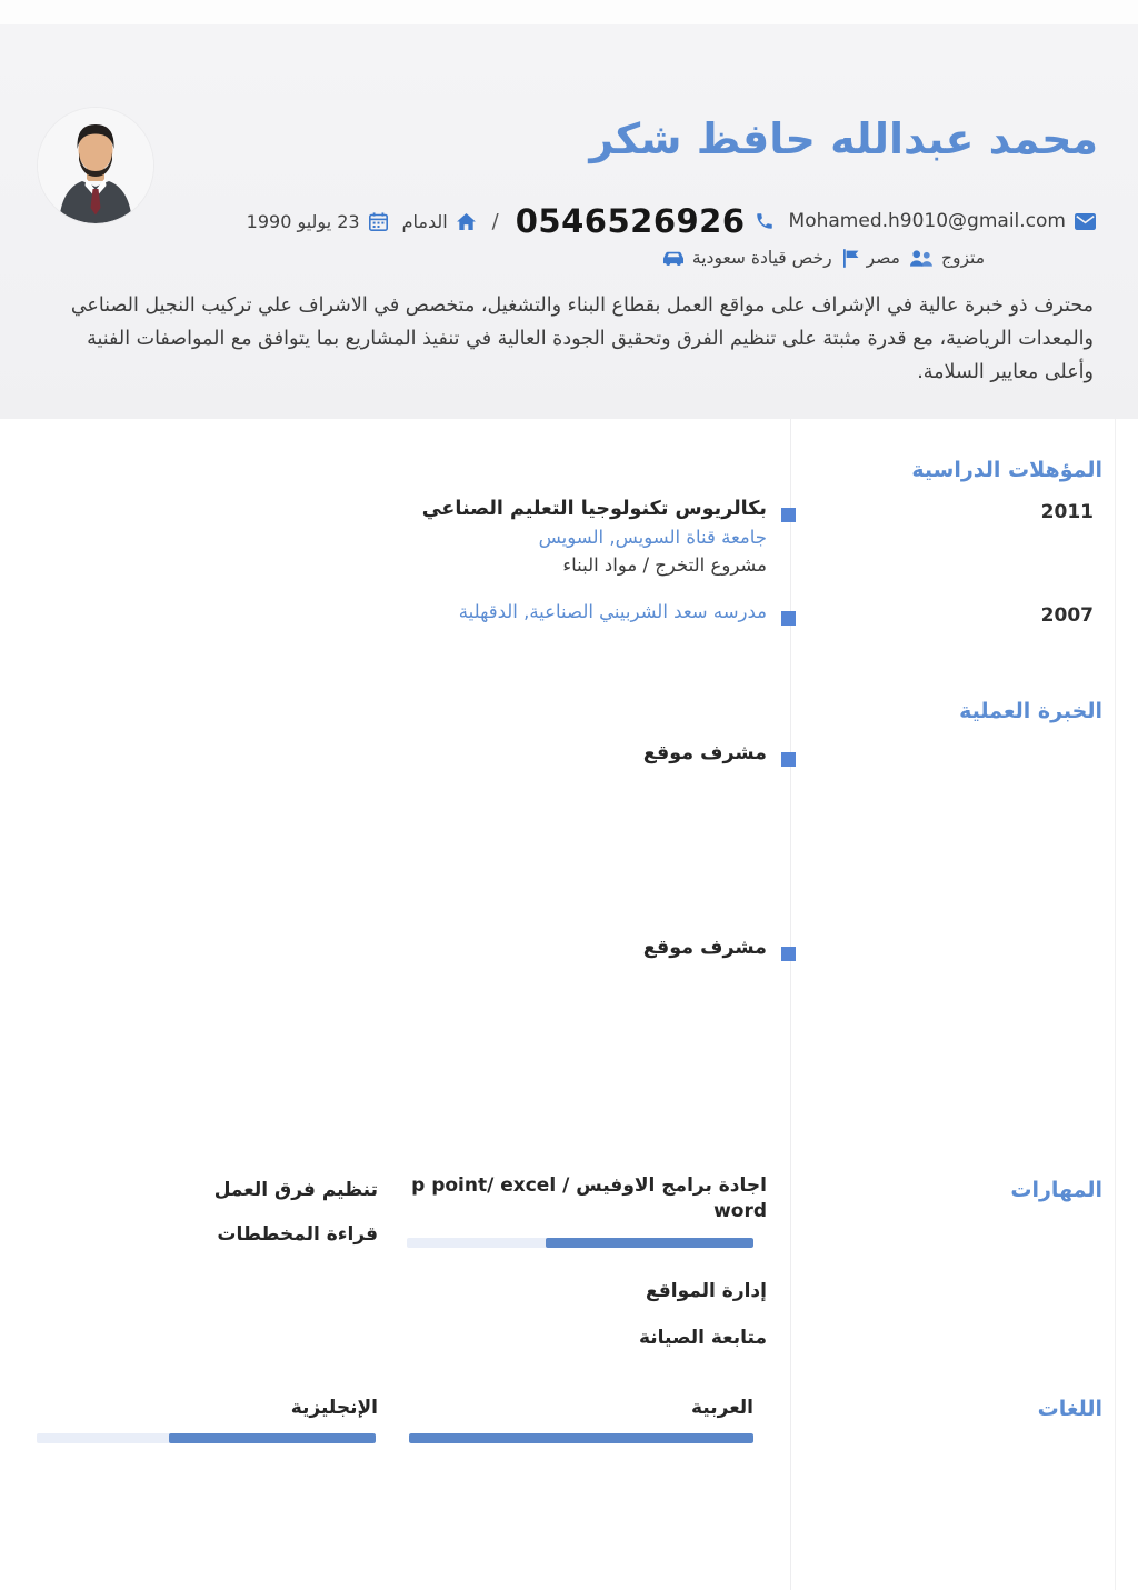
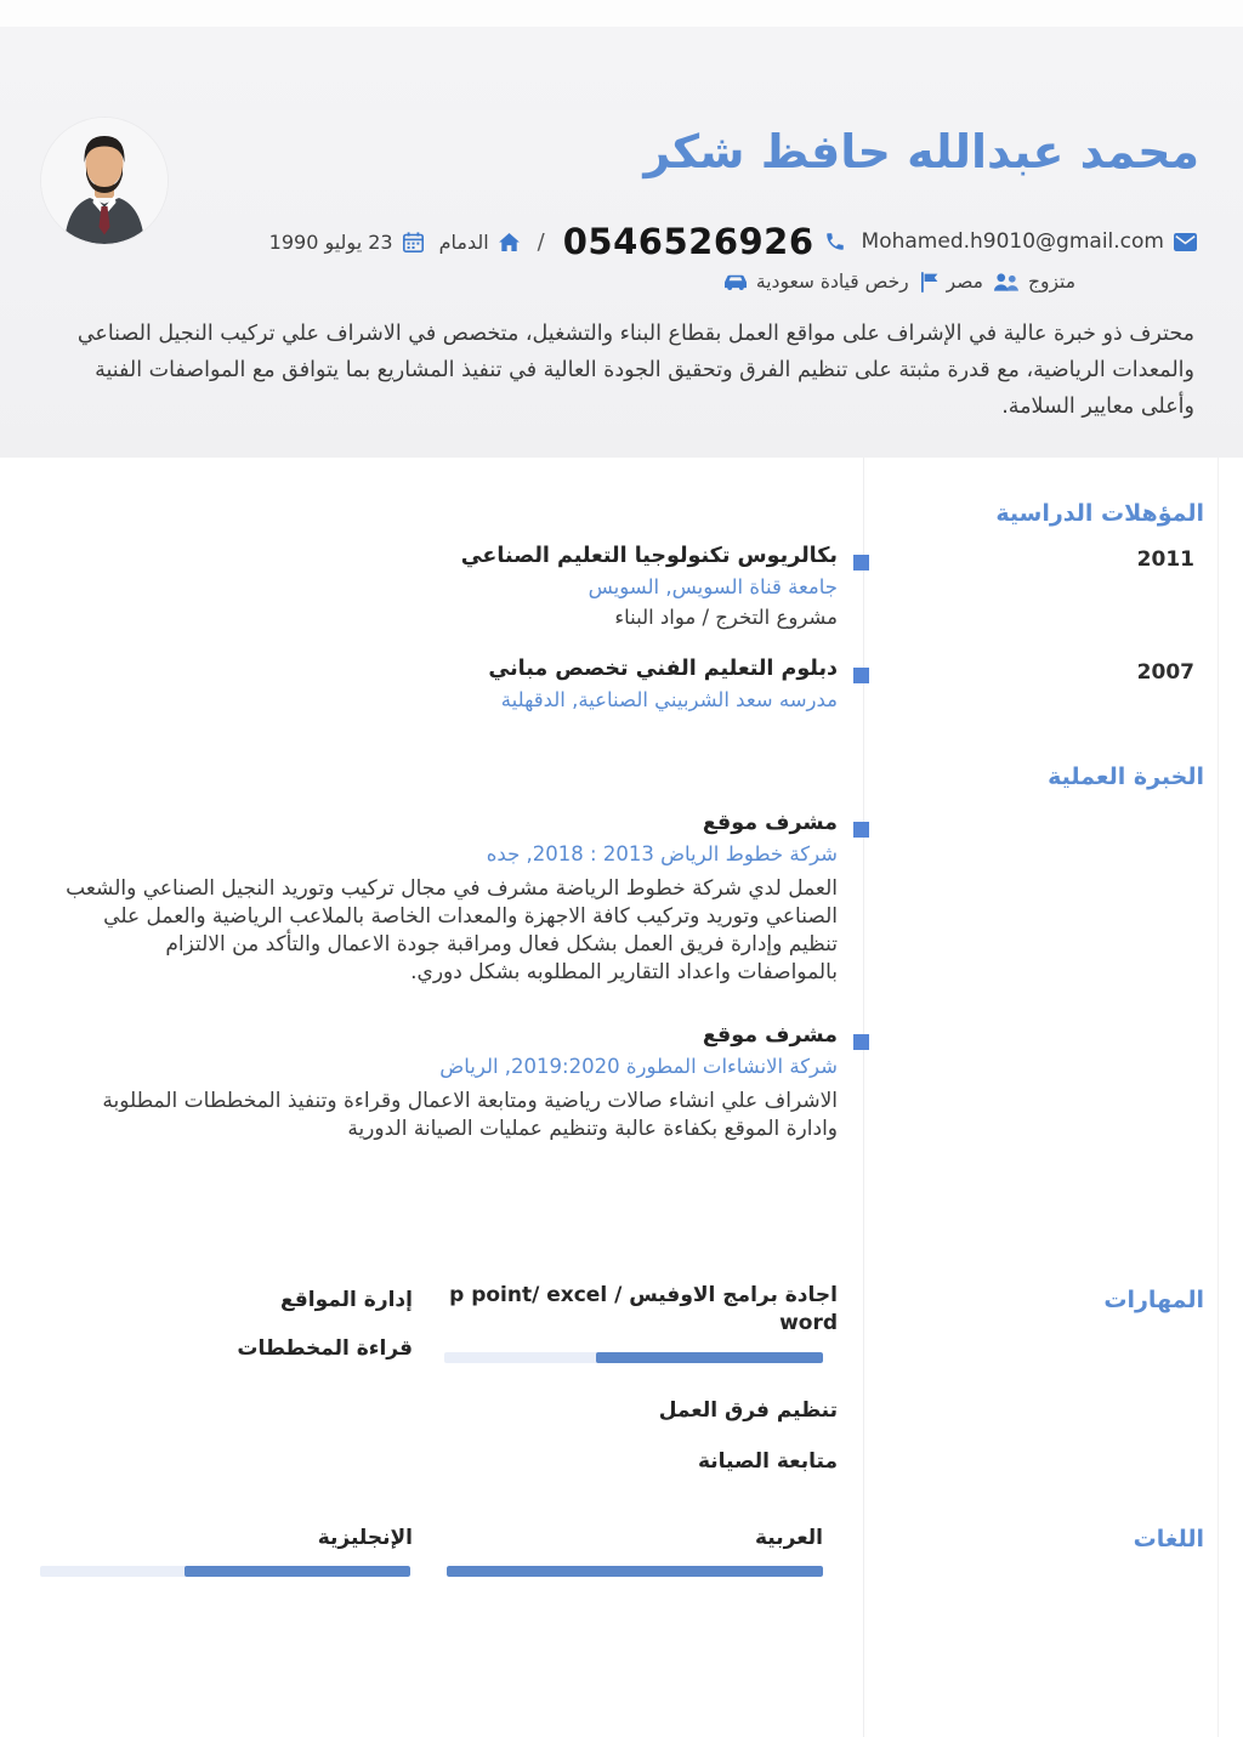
  محمد عبدالله حافظ شكر
  Mohamed.h9010@gmail.com
  0546526926
  /
  الدمام
  23 يوليو 1990
  رخص قيادة سعودية
  مصر
  متزوج
  محترف ذو خبرة عالية في الإشراف على مواقع العمل بقطاع البناء والتشغيل، متخصص في الاشراف علي تركيب النجيل الصناعي والمعدات الرياضية، مع قدرة مثبتة على تنظيم الفرق وتحقيق الجودة العالية في تنفيذ المشاريع بما يتوافق مع المواصفات الفنية وأعلى معايير السلامة.
  المؤهلات الدراسية
  2011
  2007
  الخبرة العملية
  المهارات
  اللغات
  بكالريوس تكنولوجيا التعليم الصناعي
  جامعة قناة السويس, السويس
  مشروع التخرج / مواد البناء
+ دبلوم التعليم الفني تخصص مباني
  مدرسه سعد الشربيني الصناعية, الدقهلية
  مشرف موقع
+ شركة خطوط الرياض 2013 : 2018, جده
+ العمل لدي شركة خطوط الرياضة مشرف في مجال تركيب وتوريد النجيل الصناعي والشعب الصناعي وتوريد وتركيب كافة الاجهزة والمعدات الخاصة بالملاعب الرياضية والعمل علي تنظيم وإدارة فريق العمل بشكل فعال ومراقبة جودة الاعمال والتأكد من الالتزام بالمواصفات واعداد التقارير المطلوبه بشكل دوري.
  مشرف موقع
+ شركة الانشاءات المطورة 2019:2020, الرياض
+ الاشراف علي انشاء صالات رياضية ومتابعة الاعمال وقراءة وتنفيذ المخططات المطلوبة وادارة الموقع بكفاءة عالبة وتنظيم عمليات الصيانة الدورية
  اجادة برامج الاوفيس p point/ excel / word
- تنظيم فرق العمل
+ إدارة المواقع
  قراءة المخططات
- إدارة المواقع
+ تنظيم فرق العمل
  متابعة الصيانة
  العربية
  الإنجليزية
